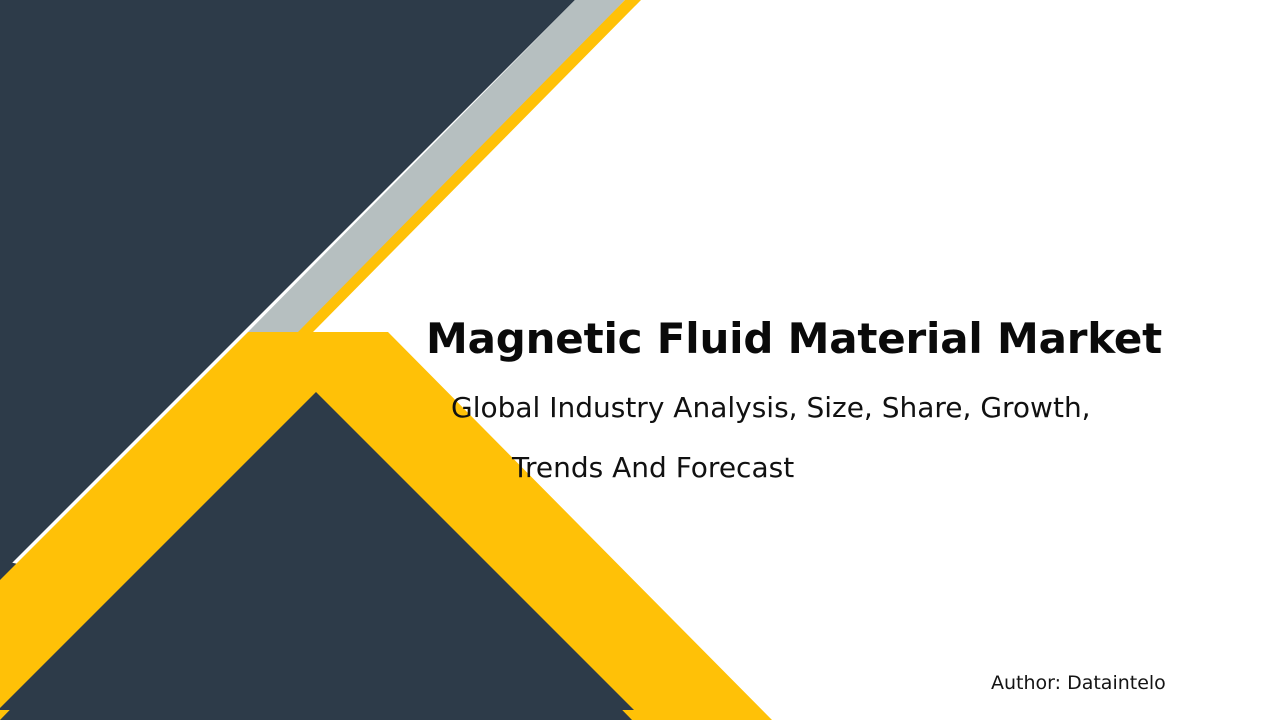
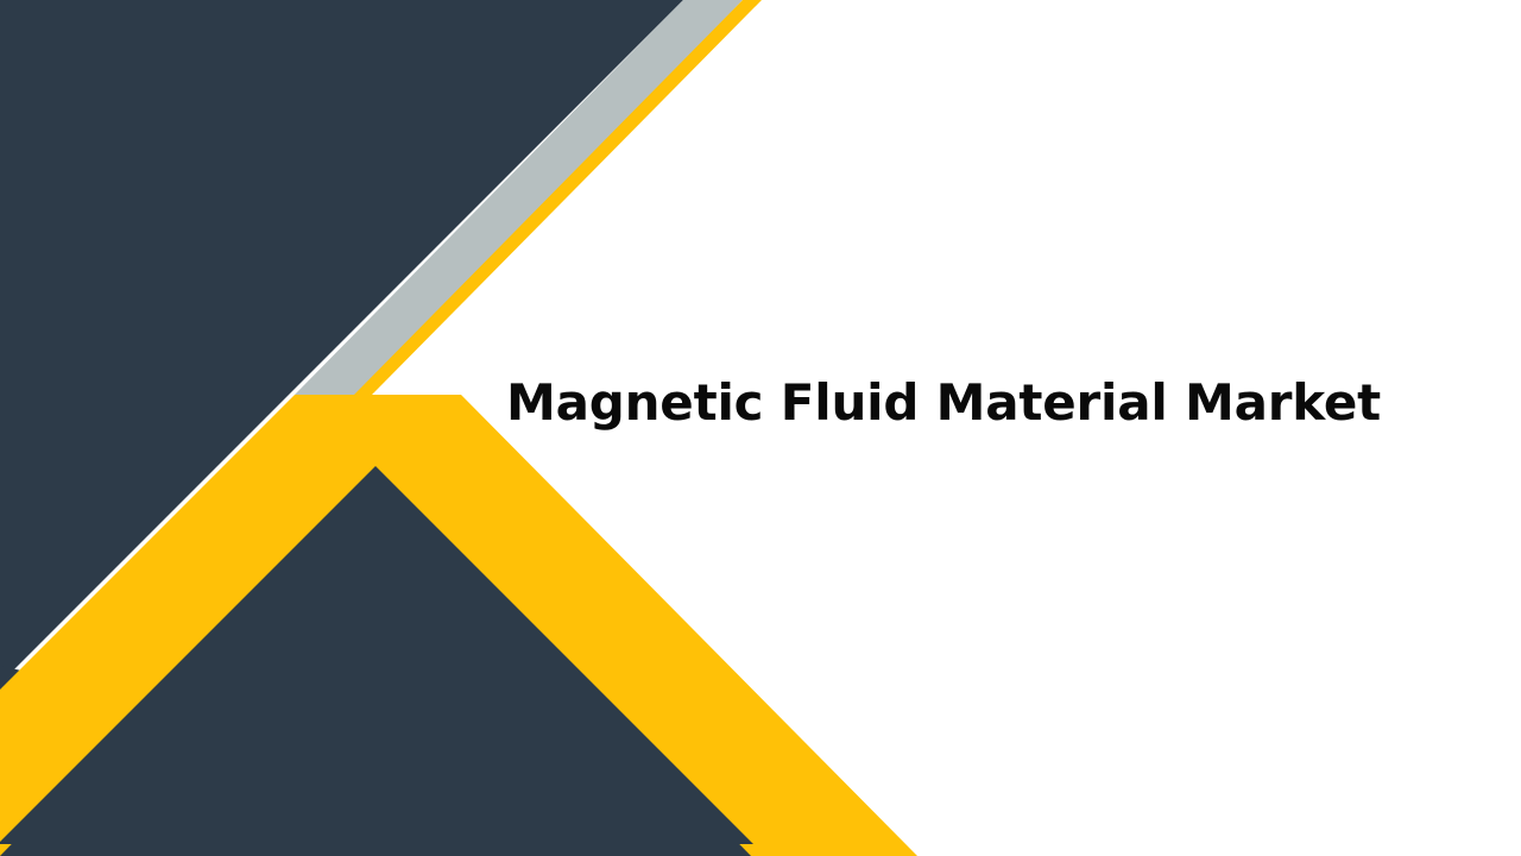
  Magnetic Fluid Material Market
- Global Industry Analysis, Size, Share, Growth,
- Trends And Forecast
- Author: Dataintelo
